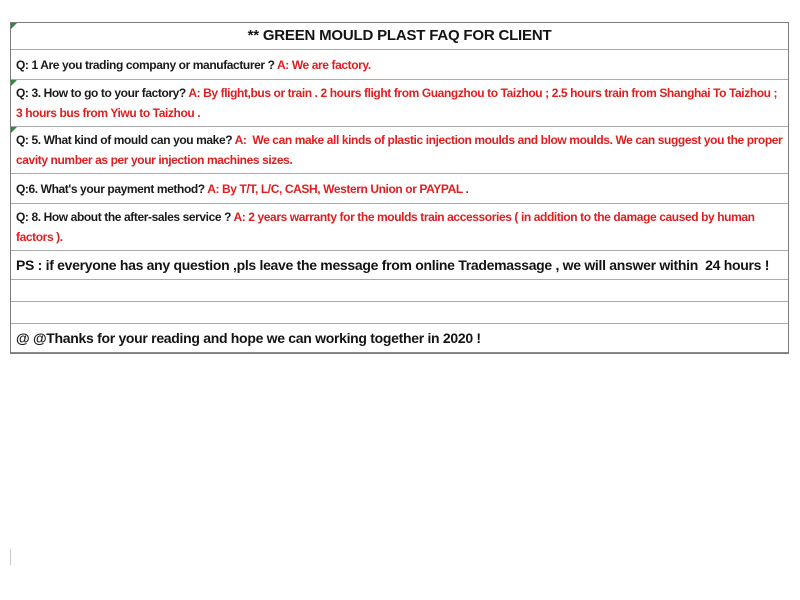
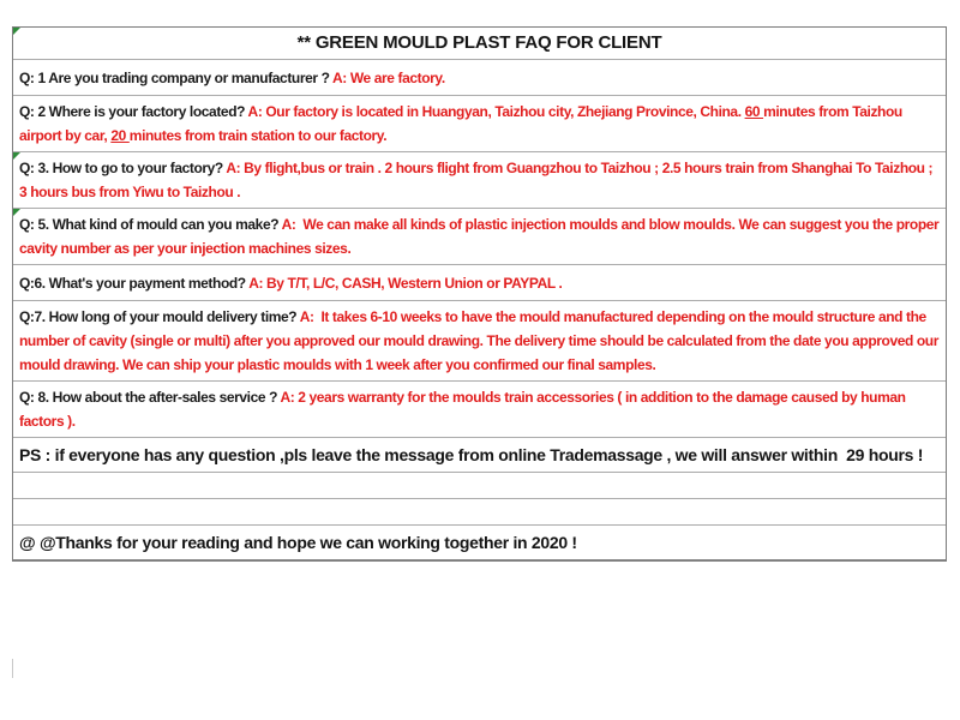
  ** GREEN MOULD PLAST FAQ FOR CLIENT
  Q: 1 Are you trading company or manufacturer ? A: We are factory.
+ Q: 2 Where is your factory located? A: Our factory is located in Huangyan, Taizhou city, Zhejiang Province, China. 60 minutes from Taizhou airport by car, 20 minutes from train station to our factory.
  Q: 3. How to go to your factory? A: By flight,bus or train . 2 hours flight from Guangzhou to Taizhou ; 2.5 hours train from Shanghai To Taizhou ; 3 hours bus from Yiwu to Taizhou .
  Q: 5. What kind of mould can you make? A: We can make all kinds of plastic injection moulds and blow moulds. We can suggest you the proper cavity number as per your injection machines sizes.
  Q:6. What's your payment method? A: By T/T, L/C, CASH, Western Union or PAYPAL .
+ Q:7. How long of your mould delivery time? A: It takes 6-10 weeks to have the mould manufactured depending on the mould structure and the number of cavity (single or multi) after you approved our mould drawing. The delivery time should be calculated from the date you approved our mould drawing. We can ship your plastic moulds with 1 week after you confirmed our final samples.
  Q: 8. How about the after-sales service ? A: 2 years warranty for the moulds train accessories ( in addition to the damage caused by human factors ).
- PS : if everyone has any question ,pls leave the message from online Trademassage , we will answer within 24 hours !
+ PS : if everyone has any question ,pls leave the message from online Trademassage , we will answer within 29 hours !
  @ @Thanks for your reading and hope we can working together in 2020 !
